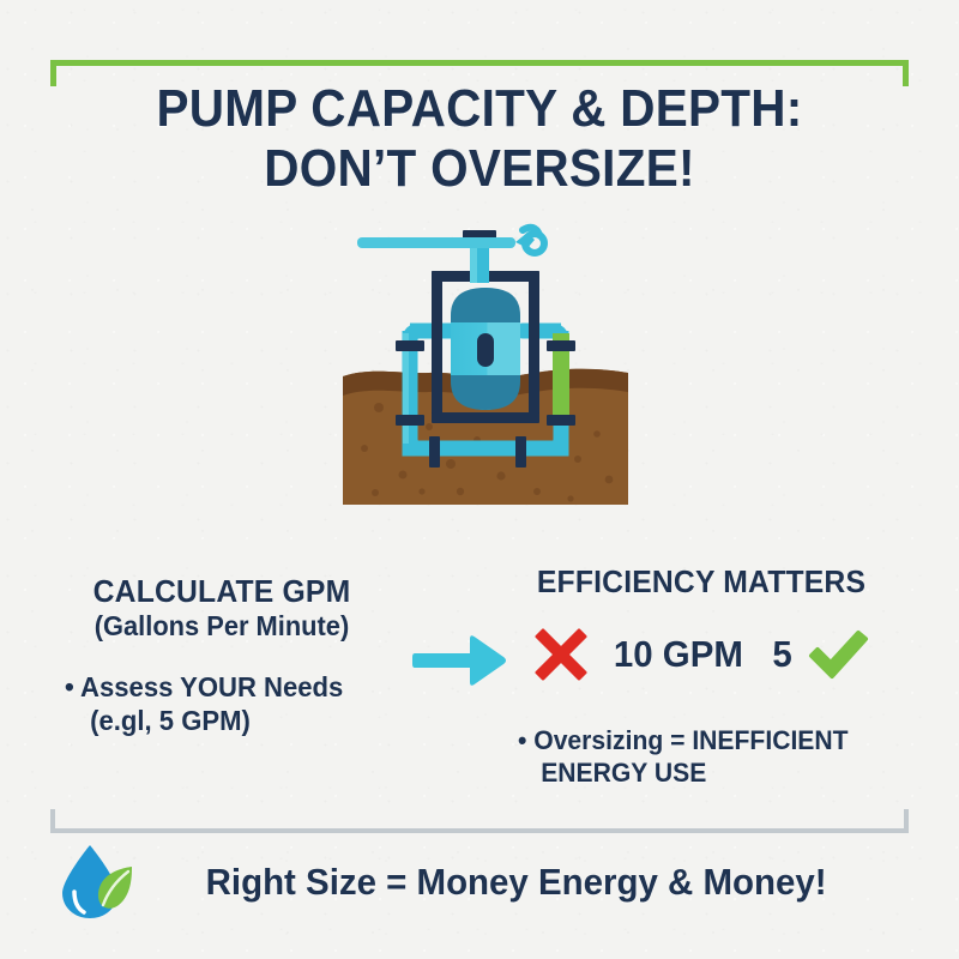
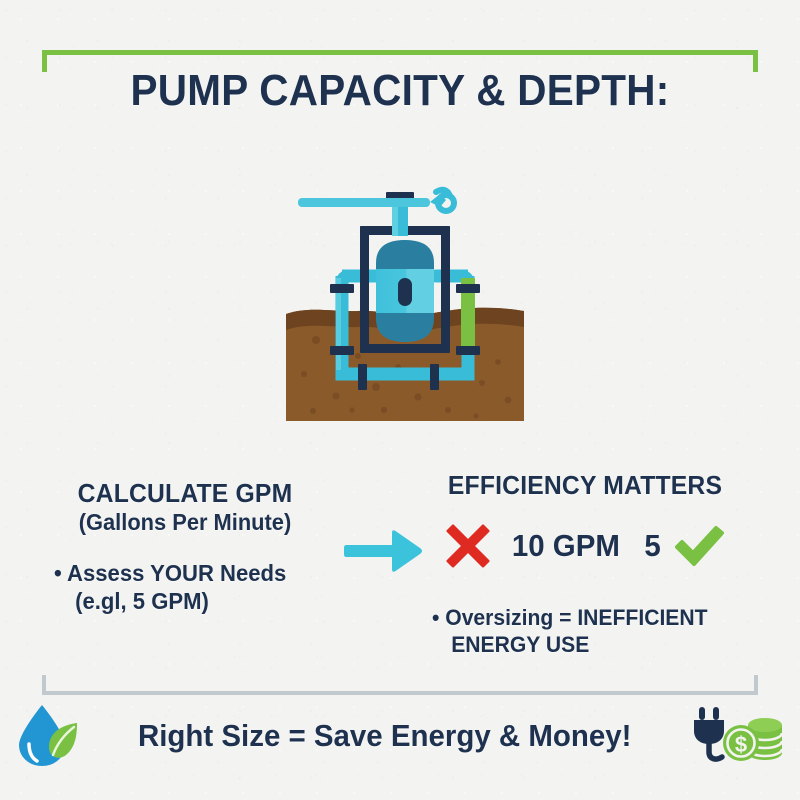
  PUMP CAPACITY & DEPTH:
- DON’T OVERSIZE!
  CALCULATE GPM
  (Gallons Per Minute)
  • Assess YOUR Needs
  (e.gl, 5 GPM)
  EFFICIENCY MATTERS
  10 GPM
  5
  • Oversizing = INEFFICIENT
  ENERGY USE
- Right Size = Money Energy & Money!
+ Right Size = Save Energy & Money!
+ $
